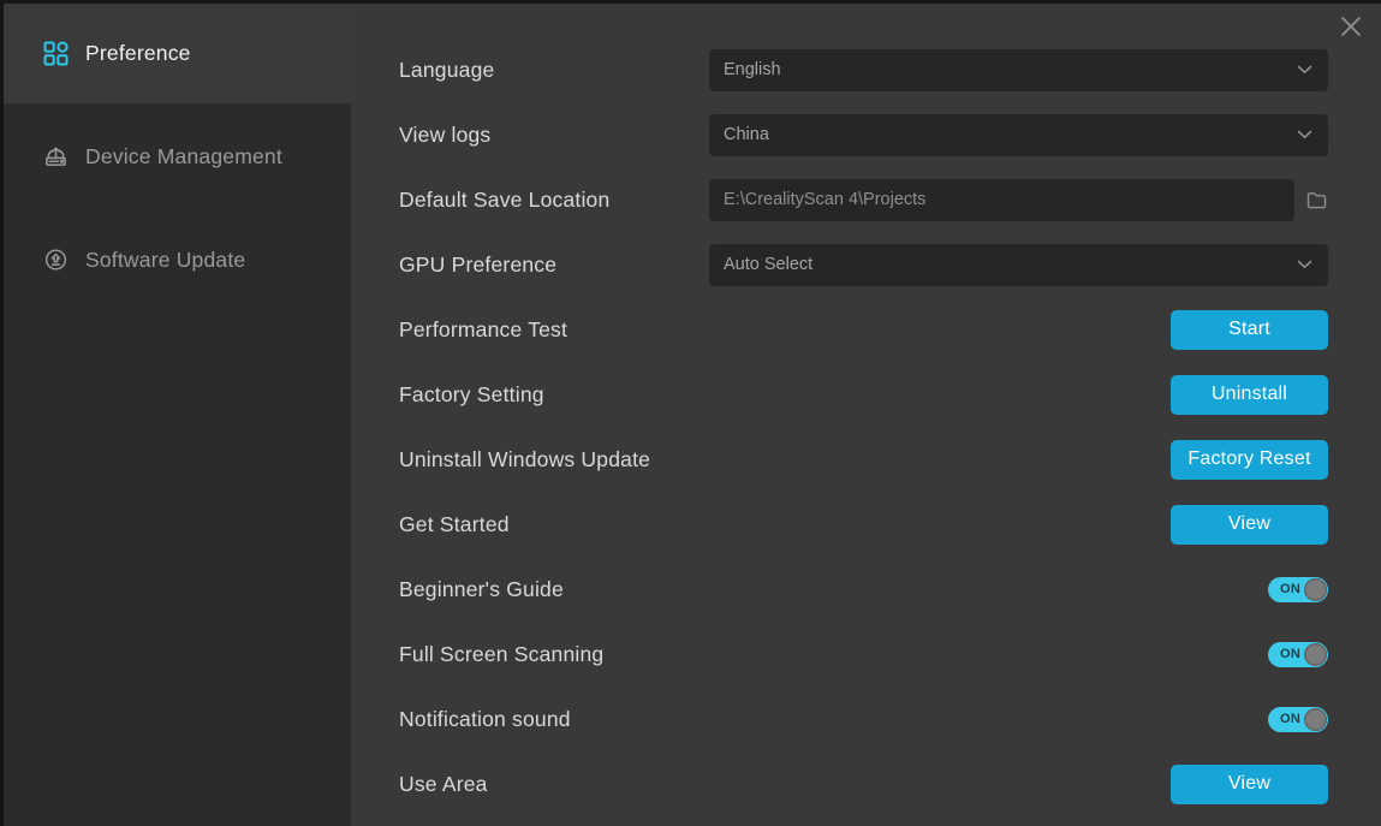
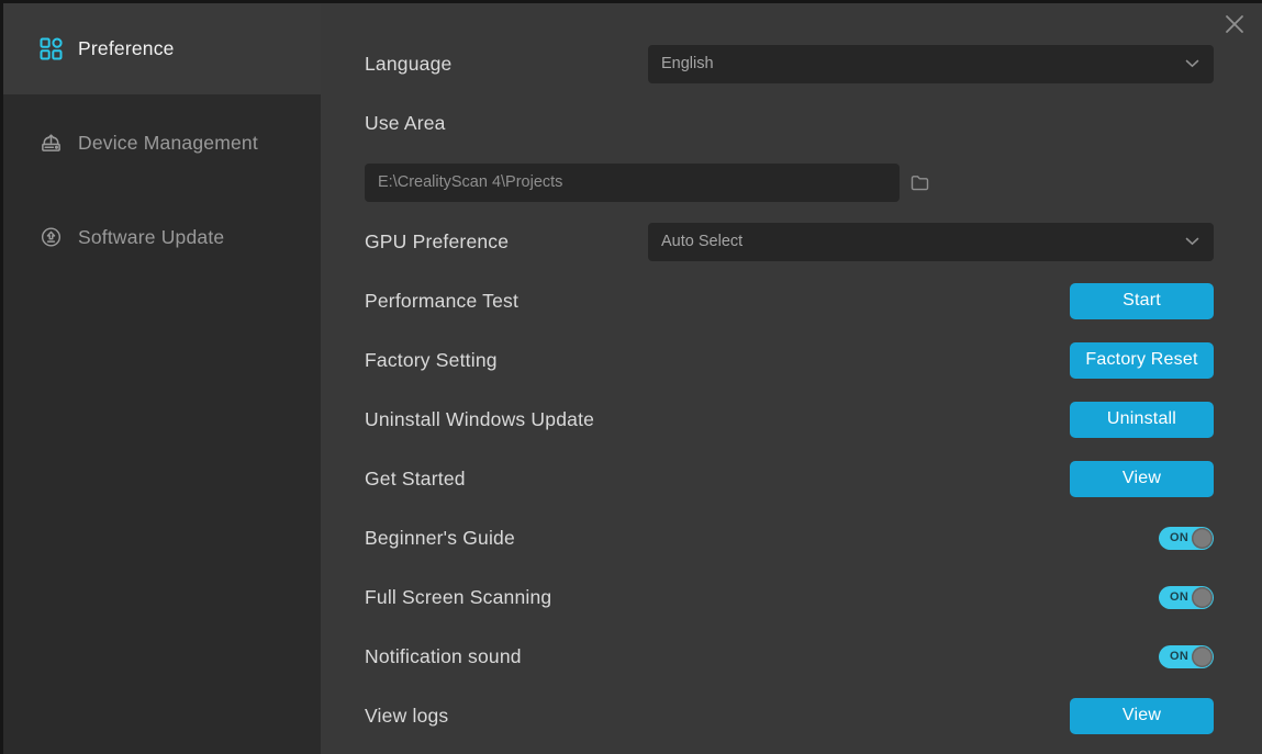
  Preference
  Device Management
  Software Update
  Language
  English
- View logs
+ Use Area
- China
- Default Save Location
  E:\CrealityScan 4\Projects
  GPU Preference
  Auto Select
  Performance Test
  Start
  Factory Setting
- Uninstall
+ Factory Reset
  Uninstall Windows Update
- Factory Reset
+ Uninstall
  Get Started
  View
  Beginner's Guide
  ON
  Full Screen Scanning
  ON
  Notification sound
  ON
- Use Area
+ View logs
  View
